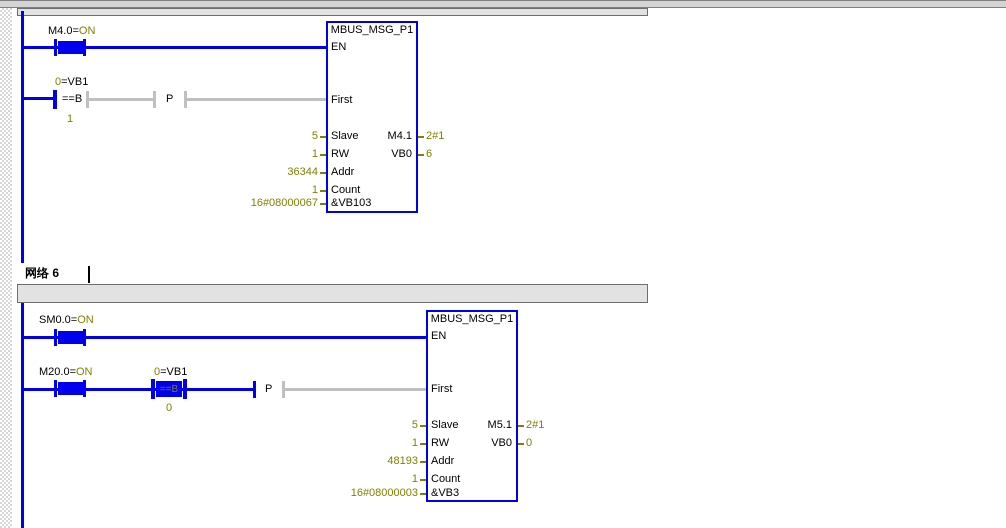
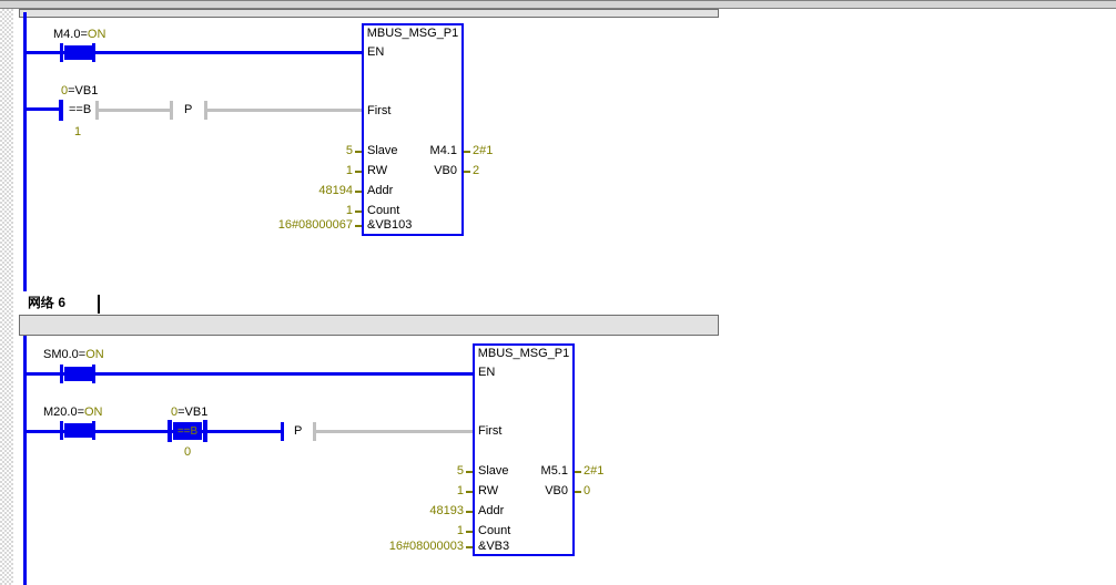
  M4.0=ON
  0=VB1
  ==B
  1
  P
  MBUS_MSG_P1
  EN
  First
  5
  Slave
  1
  RW
- 36344
+ 48194
  Addr
  1
  Count
  16#08000067
  &VB103
  M4.1
  2#1
  VB0
- 6
+ 2
  网络 6
  SM0.0=ON
  M20.0=ON
  0=VB1
  ==B
  0
  P
  MBUS_MSG_P1
  EN
  First
  5
  Slave
  1
  RW
  48193
  Addr
  1
  Count
  16#08000003
  &VB3
  M5.1
  2#1
  VB0
  0
